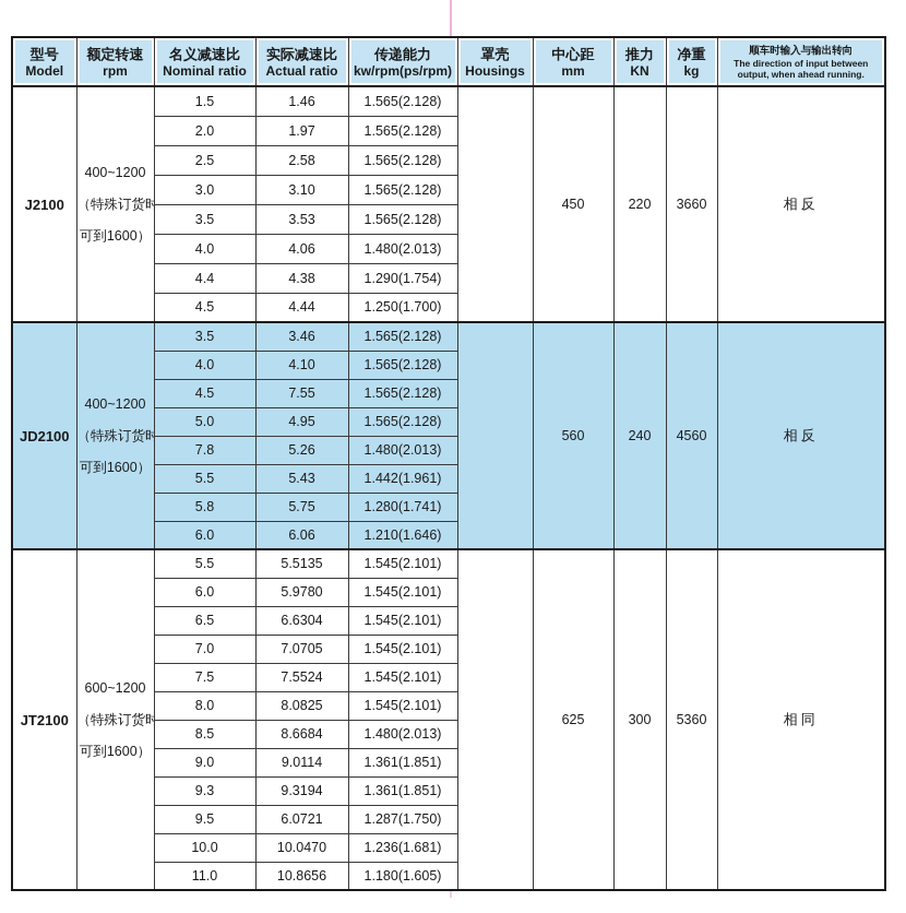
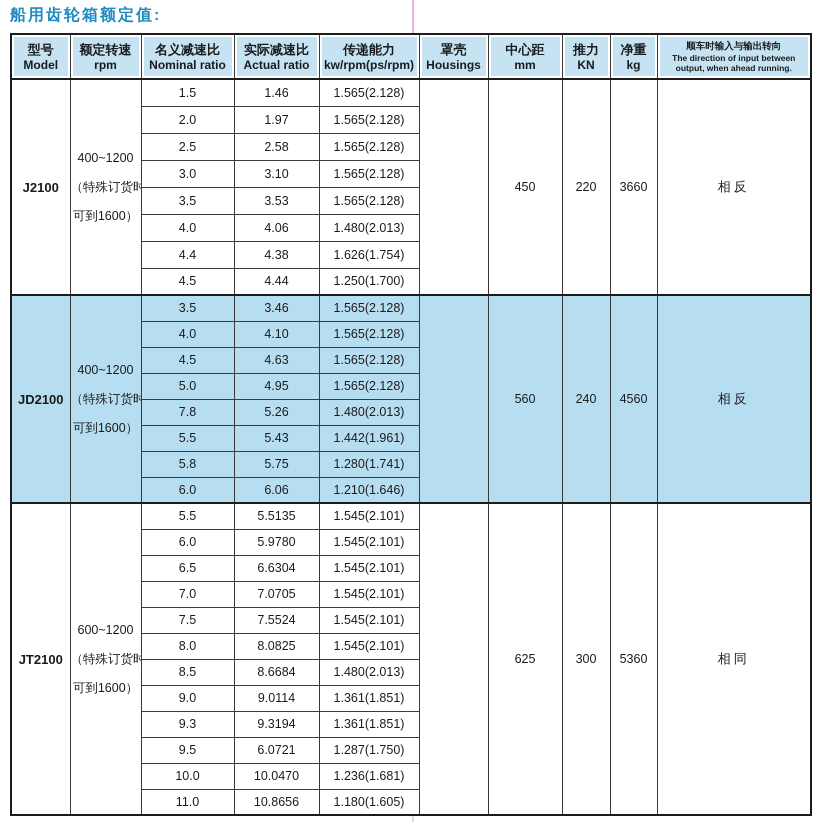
+ 船用齿轮箱额定值:
  型号 Model	额定转速 rpm	名义减速比 Nominal ratio	实际减速比 Actual ratio	传递能力 kw/rpm(ps/rpm)	罩壳 Housings	中心距 mm	推力 KN	净重 kg	顺车时输入与输出转向 The direction of input between output, when ahead running.
  J2100	400~1200 （特殊订货时 可到1600）	1.5	1.46	1.565(2.128)		450	220	3660	相反
  2.0	1.97	1.565(2.128)
  2.5	2.58	1.565(2.128)
  3.0	3.10	1.565(2.128)
  3.5	3.53	1.565(2.128)
  4.0	4.06	1.480(2.013)
- 4.4	4.38	1.290(1.754)
+ 4.4	4.38	1.626(1.754)
  4.5	4.44	1.250(1.700)
  JD2100	400~1200 （特殊订货时 可到1600）	3.5	3.46	1.565(2.128)		560	240	4560	相反
  4.0	4.10	1.565(2.128)
- 4.5	7.55	1.565(2.128)
+ 4.5	4.63	1.565(2.128)
  5.0	4.95	1.565(2.128)
  7.8	5.26	1.480(2.013)
  5.5	5.43	1.442(1.961)
  5.8	5.75	1.280(1.741)
  6.0	6.06	1.210(1.646)
  JT2100	600~1200 （特殊订货时 可到1600）	5.5	5.5135	1.545(2.101)		625	300	5360	相同
  6.0	5.9780	1.545(2.101)
  6.5	6.6304	1.545(2.101)
  7.0	7.0705	1.545(2.101)
  7.5	7.5524	1.545(2.101)
  8.0	8.0825	1.545(2.101)
  8.5	8.6684	1.480(2.013)
  9.0	9.0114	1.361(1.851)
  9.3	9.3194	1.361(1.851)
  9.5	6.0721	1.287(1.750)
  10.0	10.0470	1.236(1.681)
  11.0	10.8656	1.180(1.605)
